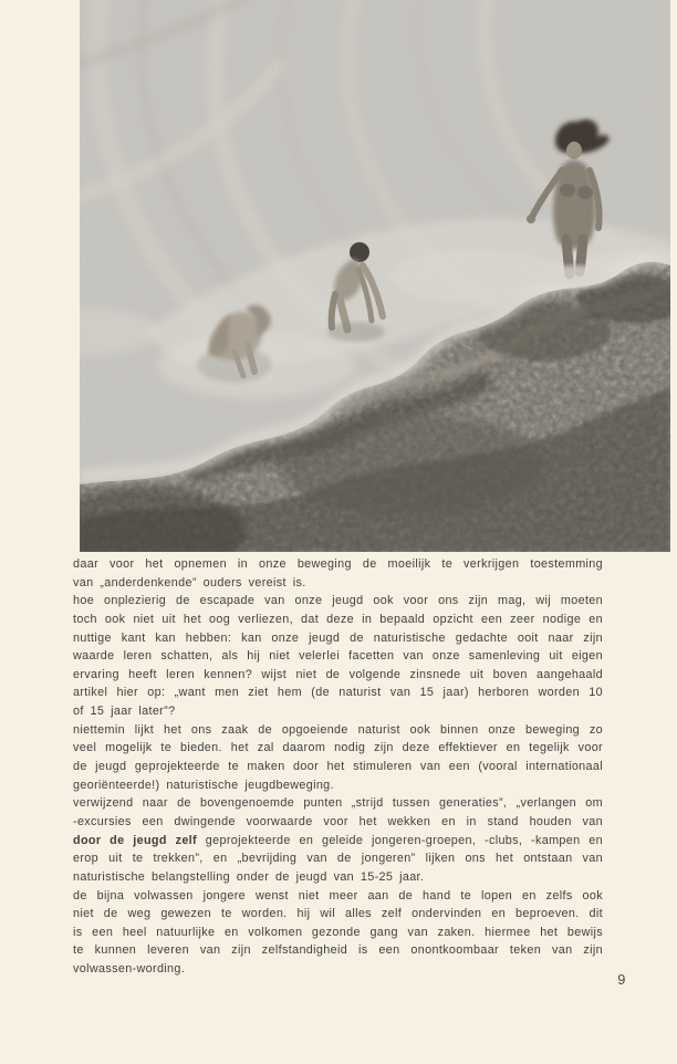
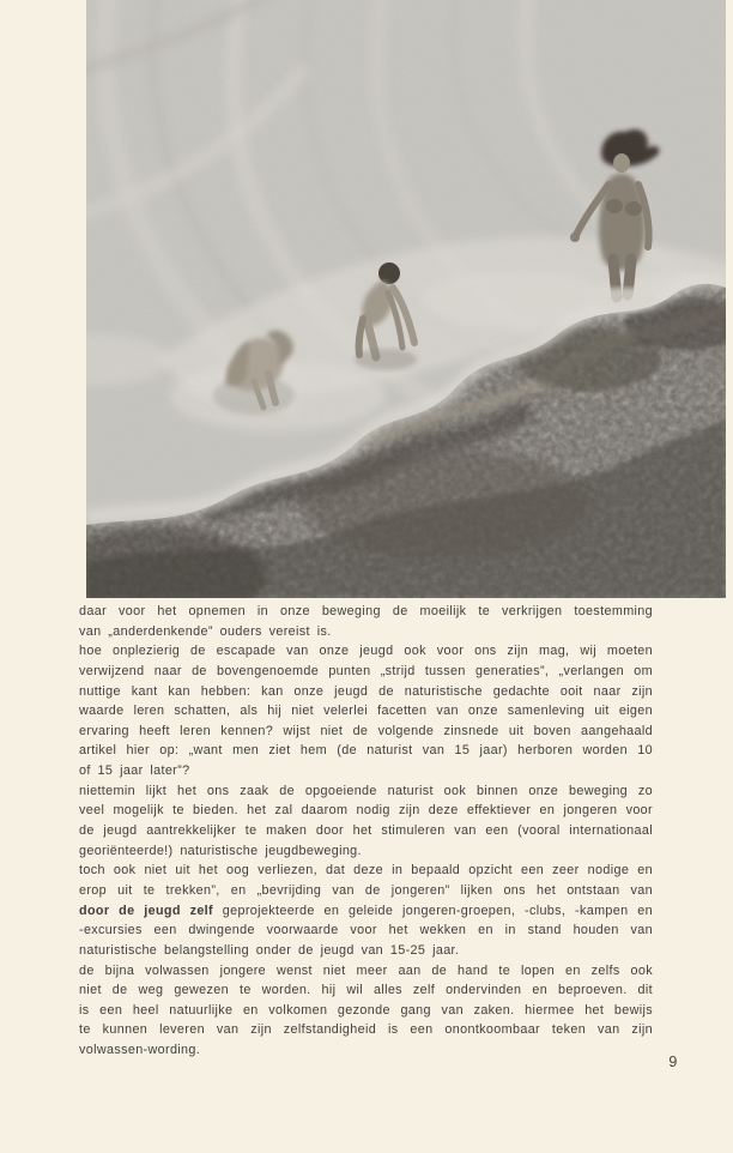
  daar voor het opnemen in onze beweging de moeilijk te verkrijgen toestemming
  van „anderdenkende” ouders vereist is.
  hoe onplezierig de escapade van onze jeugd ook voor ons zijn mag, wij moeten
- toch ook niet uit het oog verliezen, dat deze in bepaald opzicht een zeer nodige en
+ verwijzend naar de bovengenoemde punten „strijd tussen generaties”, „verlangen om
  nuttige kant kan hebben: kan onze jeugd de naturistische gedachte ooit naar zijn
  waarde leren schatten, als hij niet velerlei facetten van onze samenleving uit eigen
  ervaring heeft leren kennen? wijst niet de volgende zinsnede uit boven aangehaald
  artikel hier op: „want men ziet hem (de naturist van 15 jaar) herboren worden 10
  of 15 jaar later”?
  niettemin lijkt het ons zaak de opgoeiende naturist ook binnen onze beweging zo
- veel mogelijk te bieden. het zal daarom nodig zijn deze effektiever en tegelijk voor
+ veel mogelijk te bieden. het zal daarom nodig zijn deze effektiever en jongeren voor
- de jeugd geprojekteerde te maken door het stimuleren van een (vooral internationaal
+ de jeugd aantrekkelijker te maken door het stimuleren van een (vooral internationaal
  georiënteerde!) naturistische jeugdbeweging.
- verwijzend naar de bovengenoemde punten „strijd tussen generaties”, „verlangen om
+ toch ook niet uit het oog verliezen, dat deze in bepaald opzicht een zeer nodige en
- -excursies een dwingende voorwaarde voor het wekken en in stand houden van
+ erop uit te trekken”, en „bevrijding van de jongeren” lijken ons het ontstaan van
  door de jeugd zelf geprojekteerde en geleide jongeren-groepen, -clubs, -kampen en
- erop uit te trekken”, en „bevrijding van de jongeren” lijken ons het ontstaan van
+ -excursies een dwingende voorwaarde voor het wekken en in stand houden van
  naturistische belangstelling onder de jeugd van 15-25 jaar.
  de bijna volwassen jongere wenst niet meer aan de hand te lopen en zelfs ook
  niet de weg gewezen te worden. hij wil alles zelf ondervinden en beproeven. dit
  is een heel natuurlijke en volkomen gezonde gang van zaken. hiermee het bewijs
  te kunnen leveren van zijn zelfstandigheid is een onontkoombaar teken van zijn
  volwassen-wording.
  9
